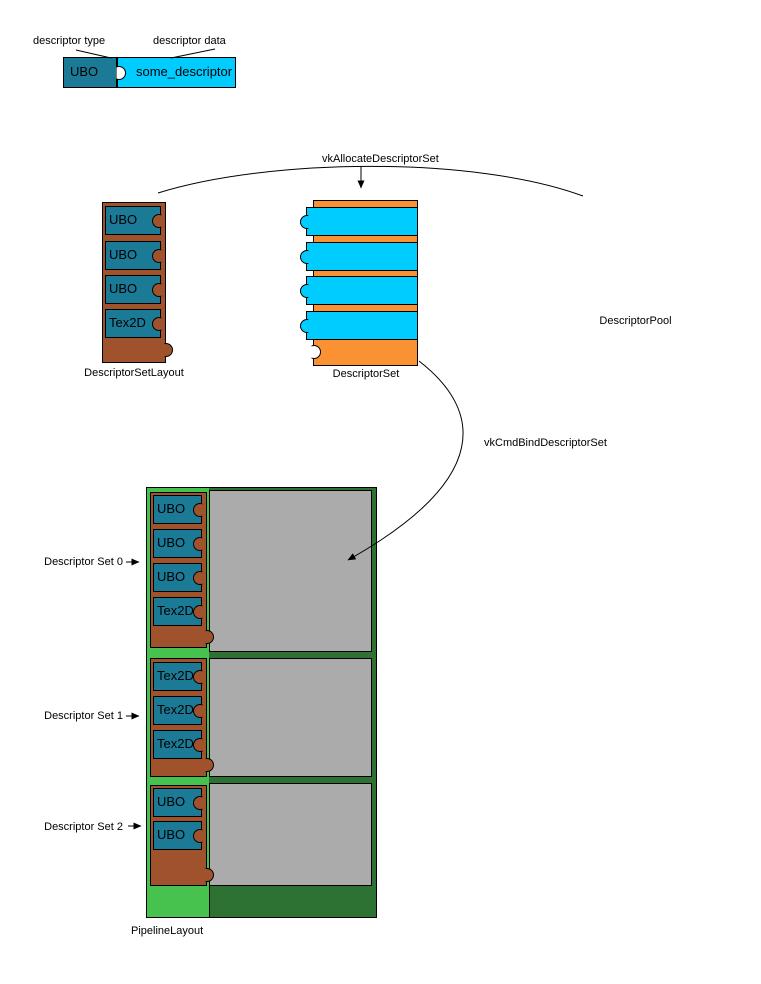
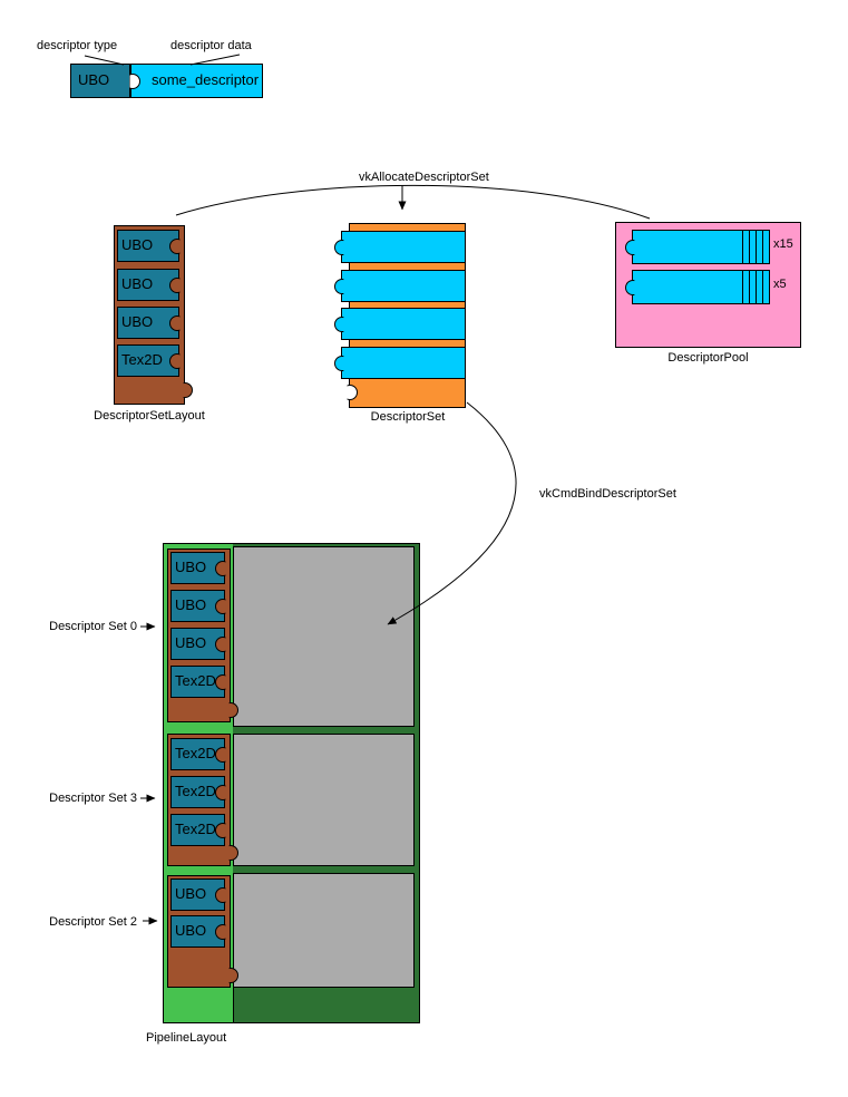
  descriptor type
  descriptor data
  UBO
  some_descriptor
  UBO
  UBO
  UBO
  Tex2D
  DescriptorSetLayout
  DescriptorSet
+ x15
+ x5
  DescriptorPool
  vkAllocateDescriptorSet
  vkCmdBindDescriptorSet
  UBO
  UBO
  UBO
  Tex2D
  Tex2D
  Tex2D
  Tex2D
  UBO
  UBO
  Descriptor Set 0
- Descriptor Set 1
+ Descriptor Set 3
  Descriptor Set 2
  PipelineLayout
